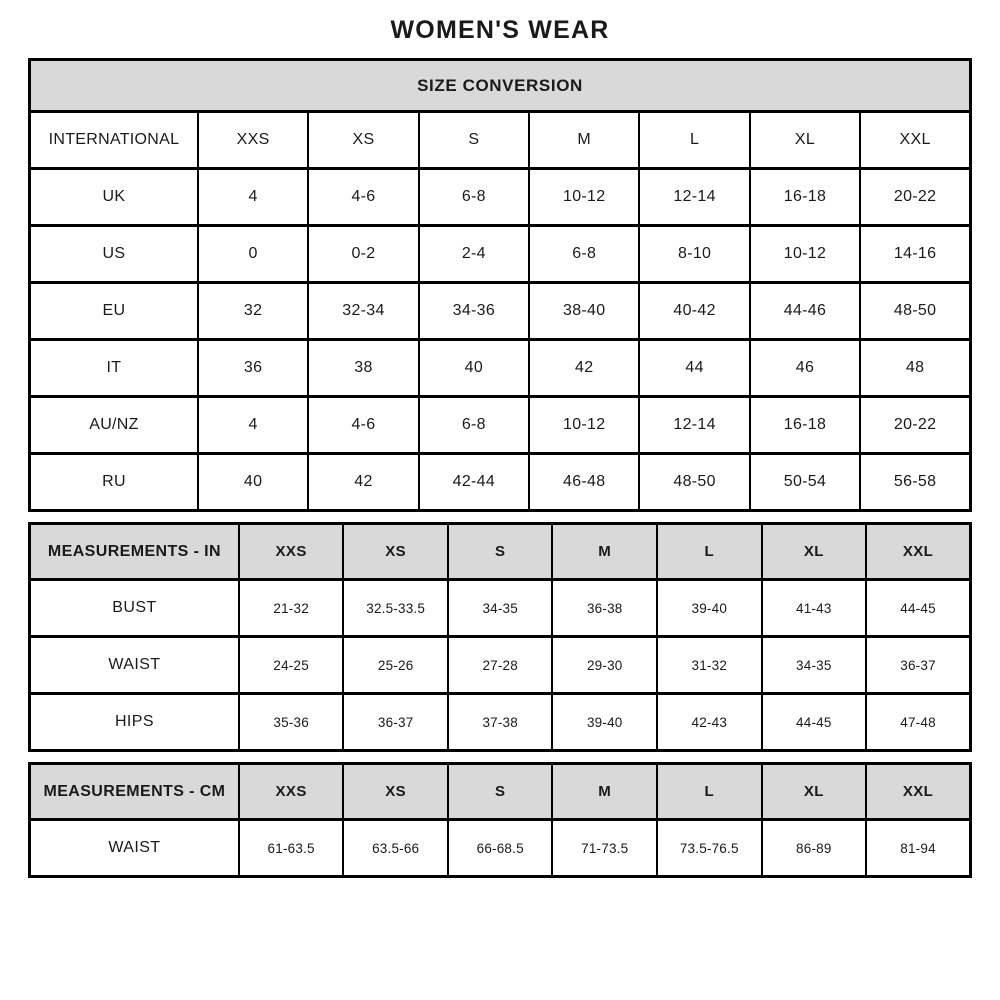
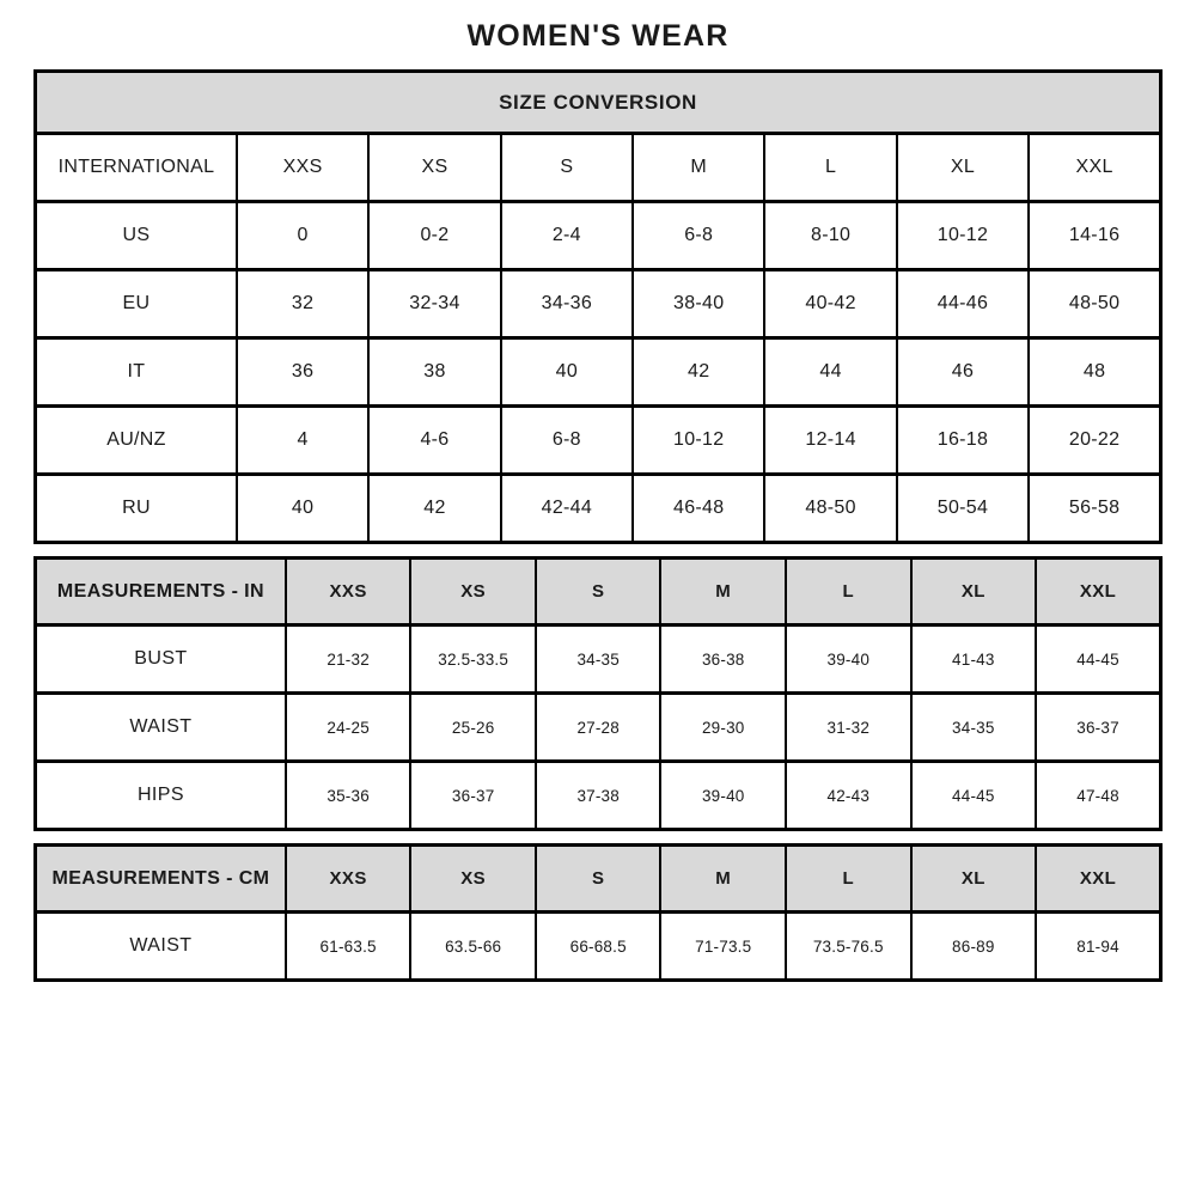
  WOMEN'S WEAR
  SIZE CONVERSION
  INTERNATIONAL	XXS	XS	S	M	L	XL	XXL
- UK	4	4-6	6-8	10-12	12-14	16-18	20-22
  US	0	0-2	2-4	6-8	8-10	10-12	14-16
  EU	32	32-34	34-36	38-40	40-42	44-46	48-50
  IT	36	38	40	42	44	46	48
  AU/NZ	4	4-6	6-8	10-12	12-14	16-18	20-22
  RU	40	42	42-44	46-48	48-50	50-54	56-58
  MEASUREMENTS - IN	XXS	XS	S	M	L	XL	XXL
  BUST	21-32	32.5-33.5	34-35	36-38	39-40	41-43	44-45
  WAIST	24-25	25-26	27-28	29-30	31-32	34-35	36-37
  HIPS	35-36	36-37	37-38	39-40	42-43	44-45	47-48
  MEASUREMENTS - CM	XXS	XS	S	M	L	XL	XXL
  WAIST	61-63.5	63.5-66	66-68.5	71-73.5	73.5-76.5	86-89	81-94
